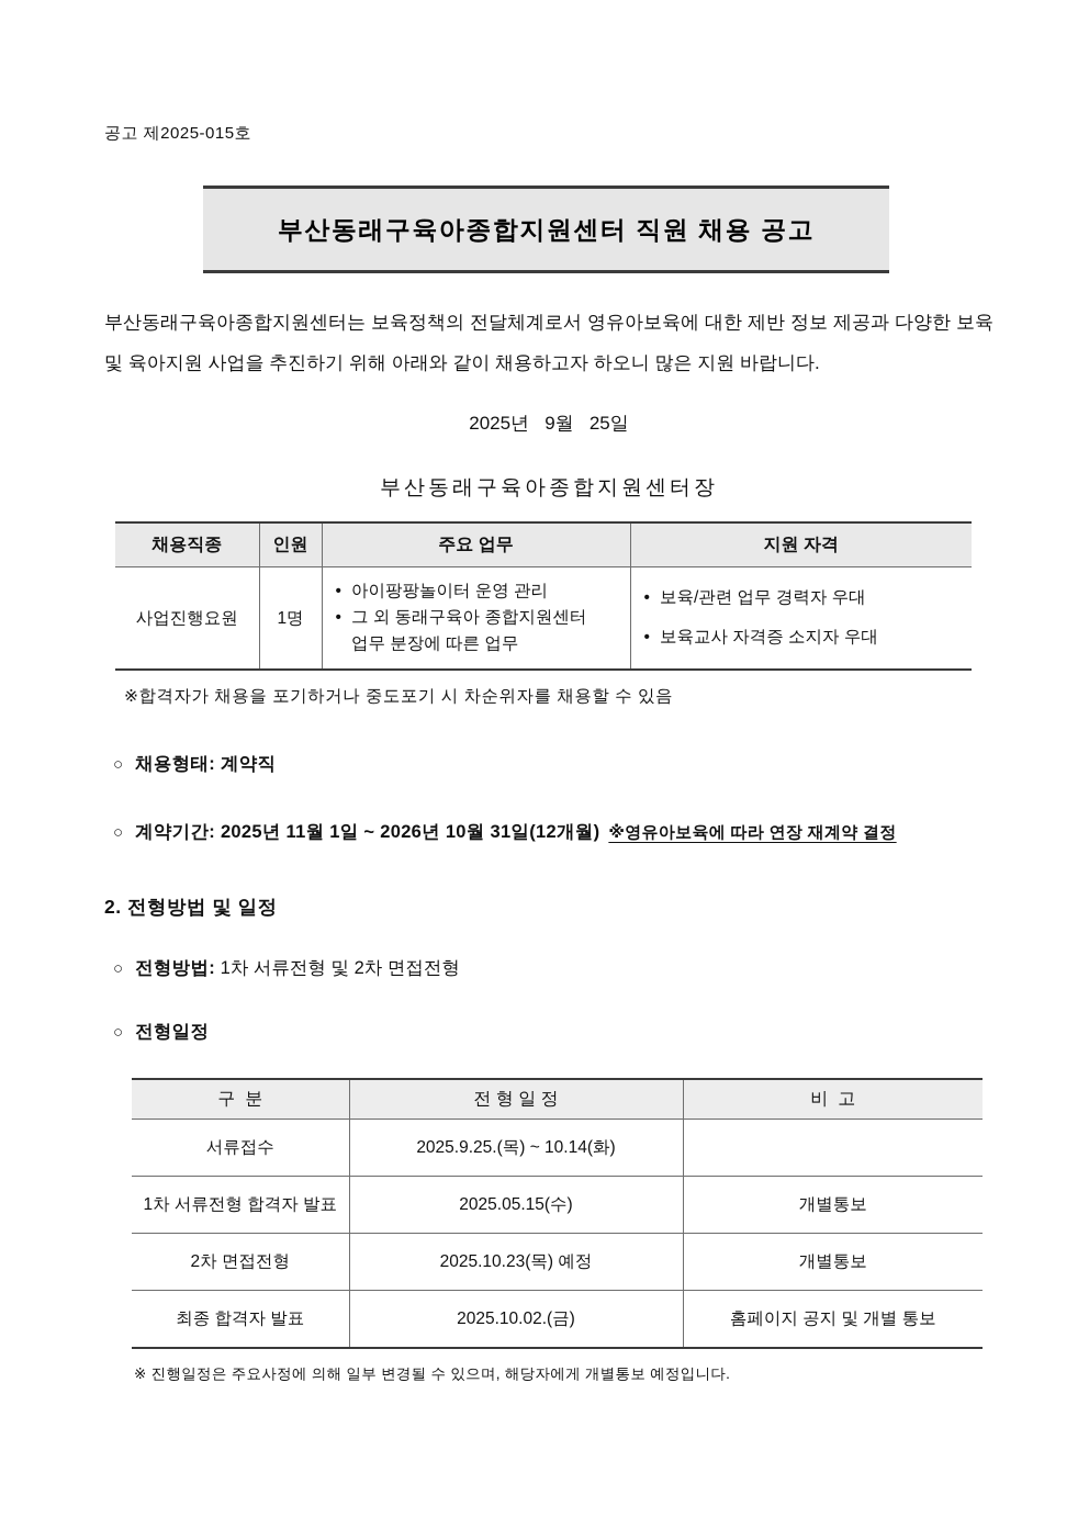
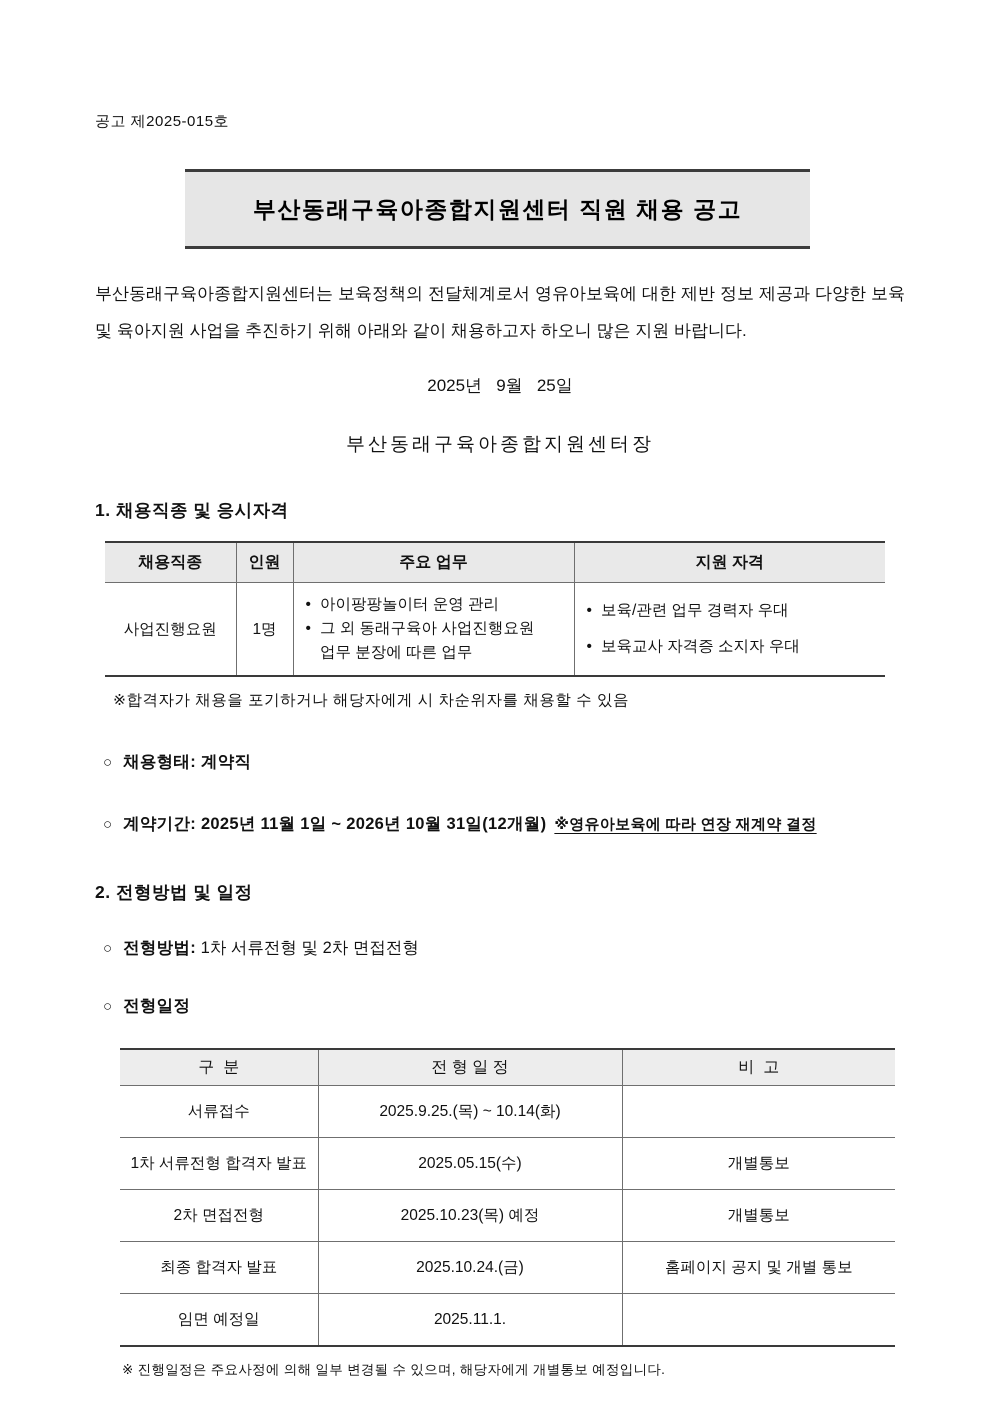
  공고 제2025-015호
  부산동래구육아종합지원센터 직원 채용 공고
  부산동래구육아종합지원센터는 보육정책의 전달체계로서 영유아보육에 대한 제반 정보 제공과 다양한 보육 및 육아지원 사업을 추진하기 위해 아래와 같이 채용하고자 하오니 많은 지원 바랍니다.
  2025년 9월 25일
  부산동래구육아종합지원센터장
+ 1. 채용직종 및 응시자격
  채용직종	인원	주요 업무	지원 자격
- 사업진행요원	1명	• 아이팡팡놀이터 운영 관리 • 그 외 동래구육아 종합지원센터 업무 분장에 따른 업무	• 보육/관련 업무 경력자 우대 • 보육교사 자격증 소지자 우대
+ 사업진행요원	1명	• 아이팡팡놀이터 운영 관리 • 그 외 동래구육아 사업진행요원 업무 분장에 따른 업무	• 보육/관련 업무 경력자 우대 • 보육교사 자격증 소지자 우대
- ※합격자가 채용을 포기하거나 중도포기 시 차순위자를 채용할 수 있음
+ ※합격자가 채용을 포기하거나 해당자에게 시 차순위자를 채용할 수 있음
  ○ 채용형태: 계약직
  ○ 계약기간: 2025년 11월 1일 ~ 2026년 10월 31일(12개월) ※영유아보육에 따라 연장 재계약 결정
  2. 전형방법 및 일정
  ○ 전형방법: 1차 서류전형 및 2차 면접전형
  ○ 전형일정
  구 분	전 형 일 정	비 고
  서류접수	2025.9.25.(목) ~ 10.14(화)
  1차 서류전형 합격자 발표	2025.05.15(수)	개별통보
  2차 면접전형	2025.10.23(목) 예정	개별통보
- 최종 합격자 발표	2025.10.02.(금)	홈페이지 공지 및 개별 통보
+ 최종 합격자 발표	2025.10.24.(금)	홈페이지 공지 및 개별 통보
+ 임면 예정일	2025.11.1.
  ※ 진행일정은 주요사정에 의해 일부 변경될 수 있으며, 해당자에게 개별통보 예정입니다.
